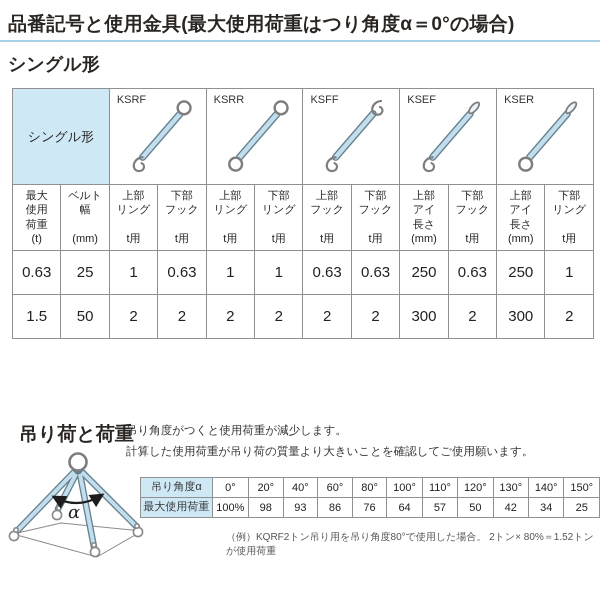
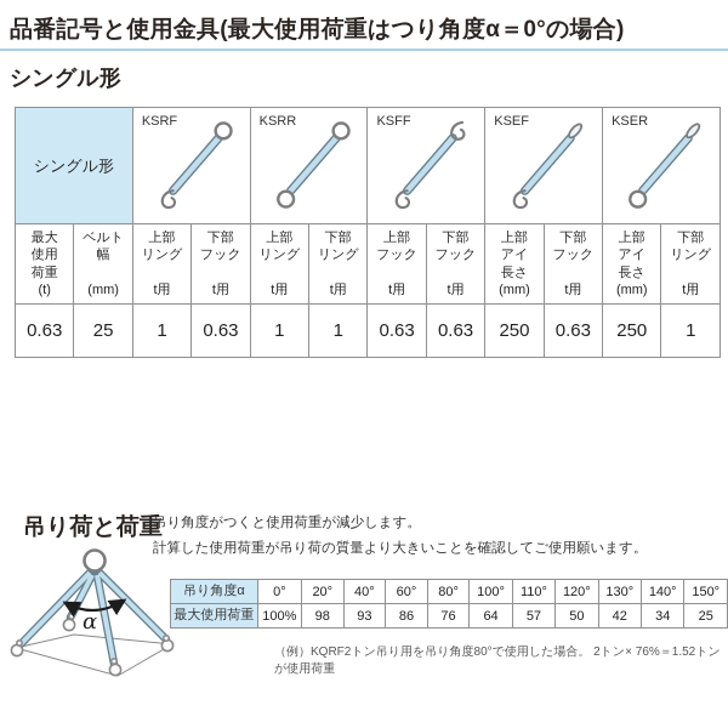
  品番記号と使用金具(最大使用荷重はつり角度α＝0°の場合)
  シングル形
  シングル形	KSRF	KSRR	KSFF	KSEF	KSER
  最大 使用 荷重 (t)	ベルト 幅 (mm)	上部 リング t用	下部 フック t用	上部 リング t用	下部 リング t用	上部 フック t用	下部 フック t用	上部 アイ 長さ (mm)	下部 フック t用	上部 アイ 長さ (mm)	下部 リング t用
  0.63	25	1	0.63	1	1	0.63	0.63	250	0.63	250	1
- 1.5	50	2	2	2	2	2	2	300	2	300	2
  吊り荷と荷重
  吊り角度がつくと使用荷重が減少します。
  計算した使用荷重が吊り荷の質量より大きいことを確認してご使用願います。
  α
  吊り角度α	0°	20°	40°	60°	80°	100°	110°	120°	130°	140°	150°
  最大使用荷重	100%	98	93	86	76	64	57	50	42	34	25
- （例）KQRF2トン吊り用を吊り角度80°で使用した場合。 2トン× 80%＝1.52トンが使用荷重
+ （例）KQRF2トン吊り用を吊り角度80°で使用した場合。 2トン× 76%＝1.52トンが使用荷重
